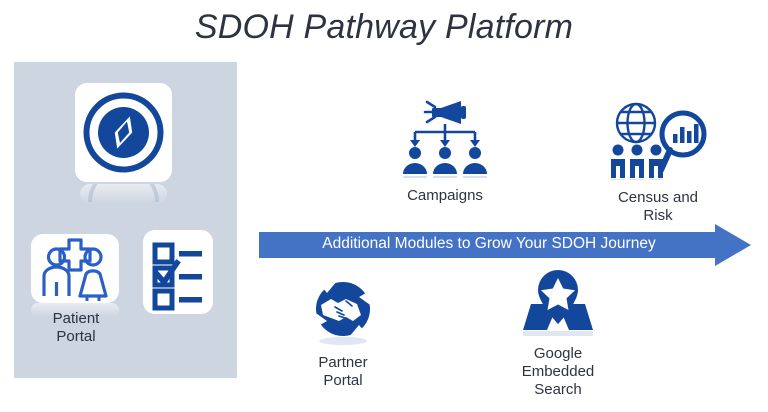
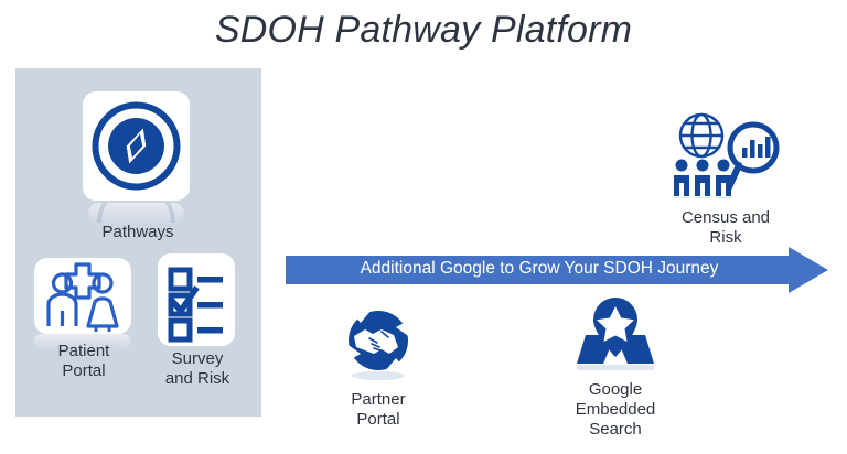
  SDOH Pathway Platform
+ Pathways
  Patient
  Portal
+ Survey
+ and Risk
- Additional Modules to Grow Your SDOH Journey
+ Additional Google to Grow Your SDOH Journey
- Campaigns
  Census and
  Risk
  Partner
  Portal
  Google
  Embedded
  Search
